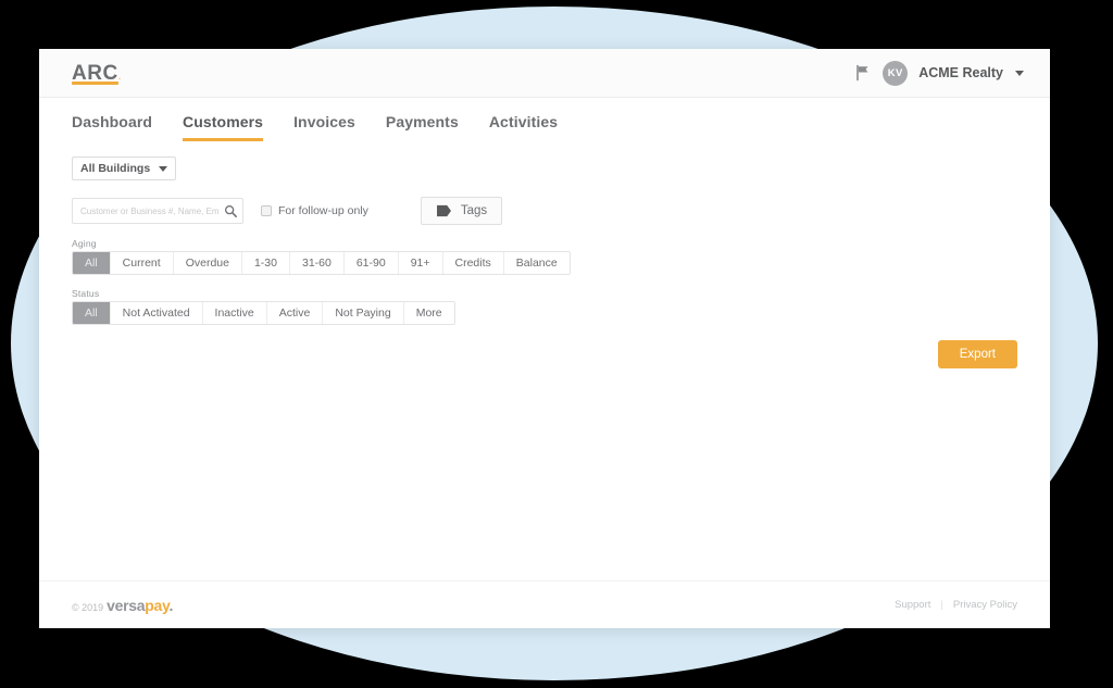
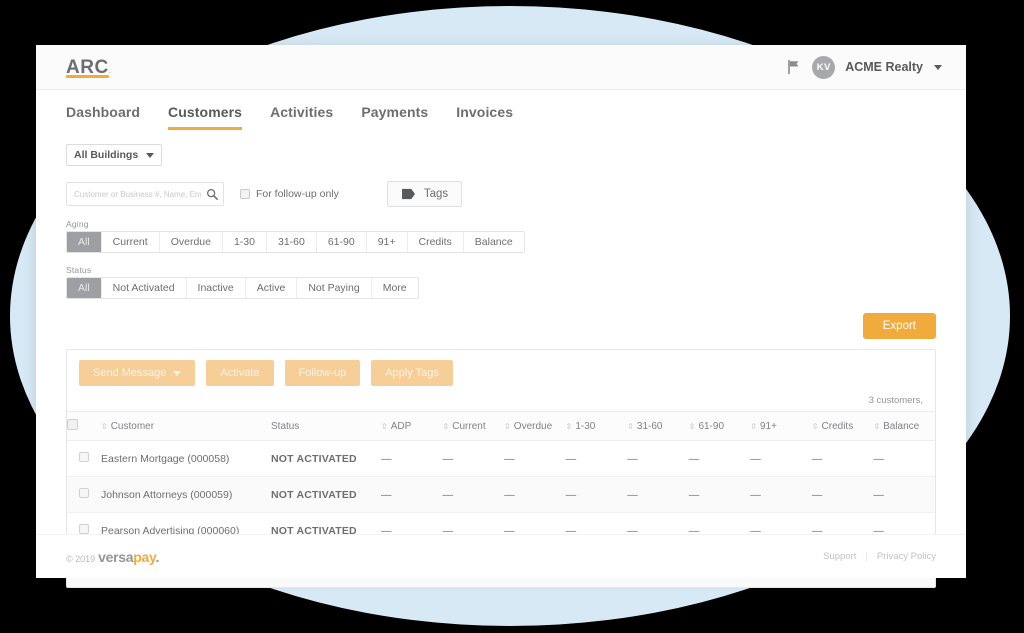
  ARC.
  KV
  ACME Realty
  Dashboard
  Customers
- Invoices
+ Activities
  Payments
- Activities
+ Invoices
  All Buildings
  Customer or Business #, Name, Em
  For follow-up only
  Tags
  Aging
  All
  Current
  Overdue
  1-30
  31-60
  61-90
  91+
  Credits
  Balance
  Status
  All
  Not Activated
  Inactive
  Active
  Not Paying
  More
  Export
+ Send Message
+ Activate
+ Follow-up
+ Apply Tags
+ 3 customers,
+ 	⇳ Customer	Status	⇳ ADP	⇳ Current	⇳ Overdue	⇳ 1-30	⇳ 31-60	⇳ 61-90	⇳ 91+	⇳ Credits	⇳ Balance
+ 	Eastern Mortgage (000058)	NOT ACTIVATED	—	—	—	—	—	—	—	—	—
+ 	Johnson Attorneys (000059)	NOT ACTIVATED	—	—	—	—	—	—	—	—	—
+ 	Pearson Advertising (000060)	NOT ACTIVATED	—	—	—	—	—	—	—	—	—
  © 2019
  versapay.
  Support
  Privacy Policy
